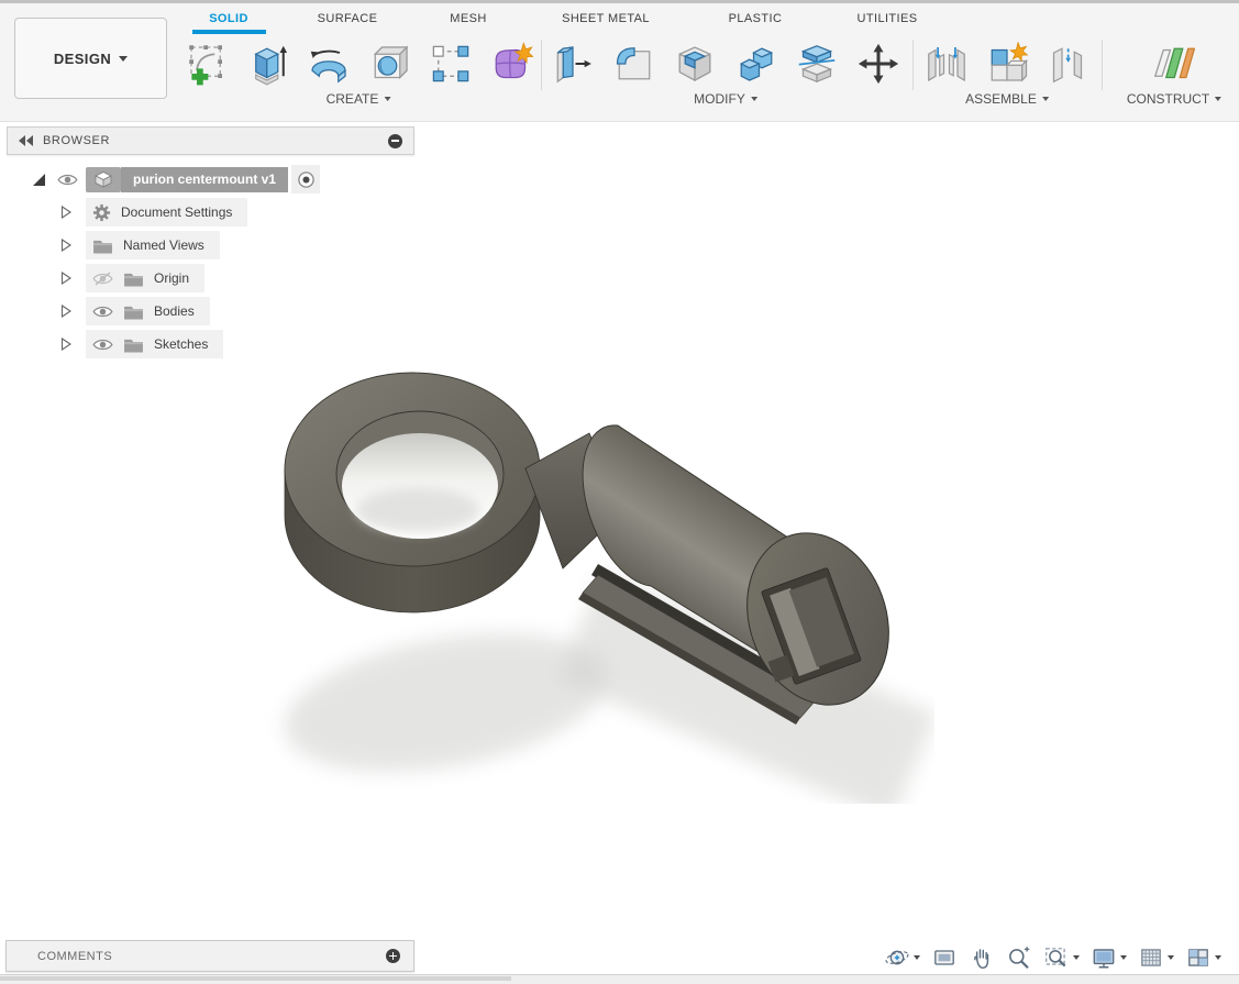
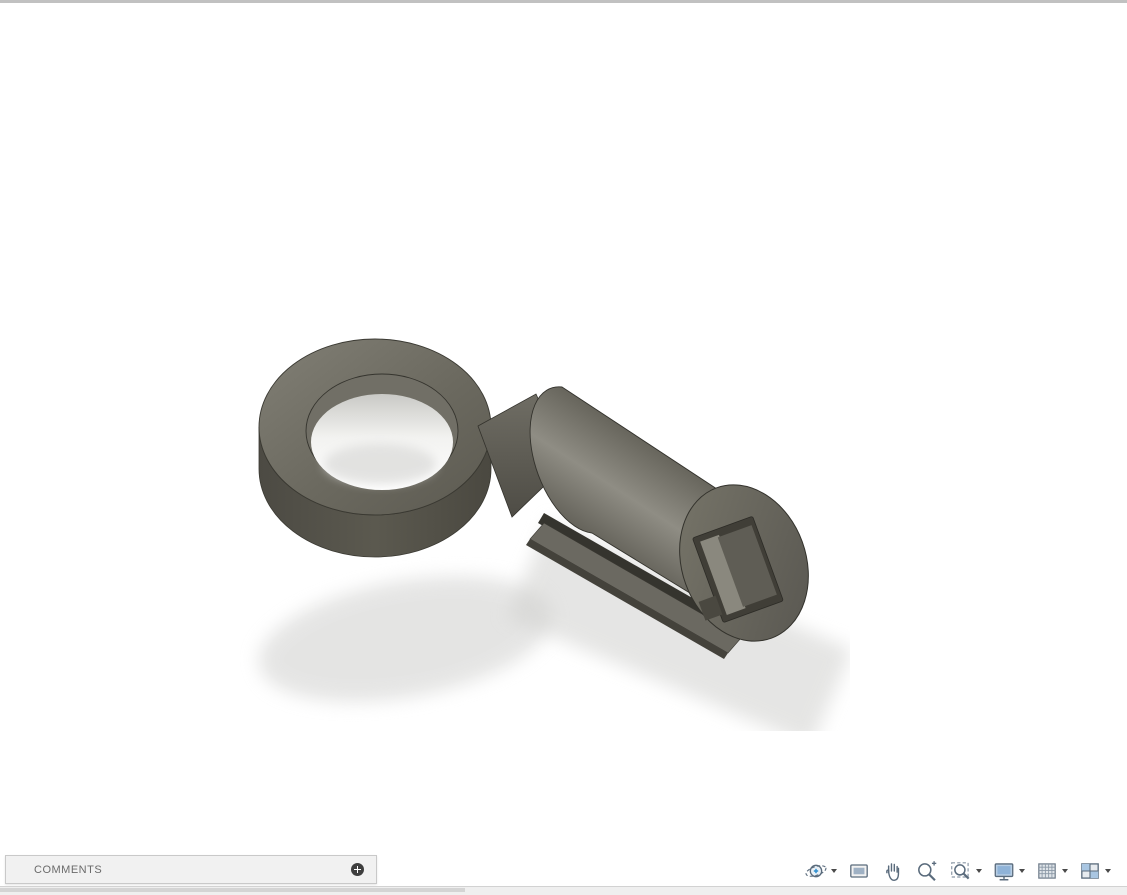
- DESIGN
- SOLID
- SURFACE
- MESH
- SHEET METAL
- PLASTIC
- UTILITIES
- CREATE
- MODIFY
- ASSEMBLE
- CONSTRUCT
- BROWSER
- purion centermount v1
- Document Settings
- Named Views
- Origin
- Bodies
- Sketches
  COMMENTS
